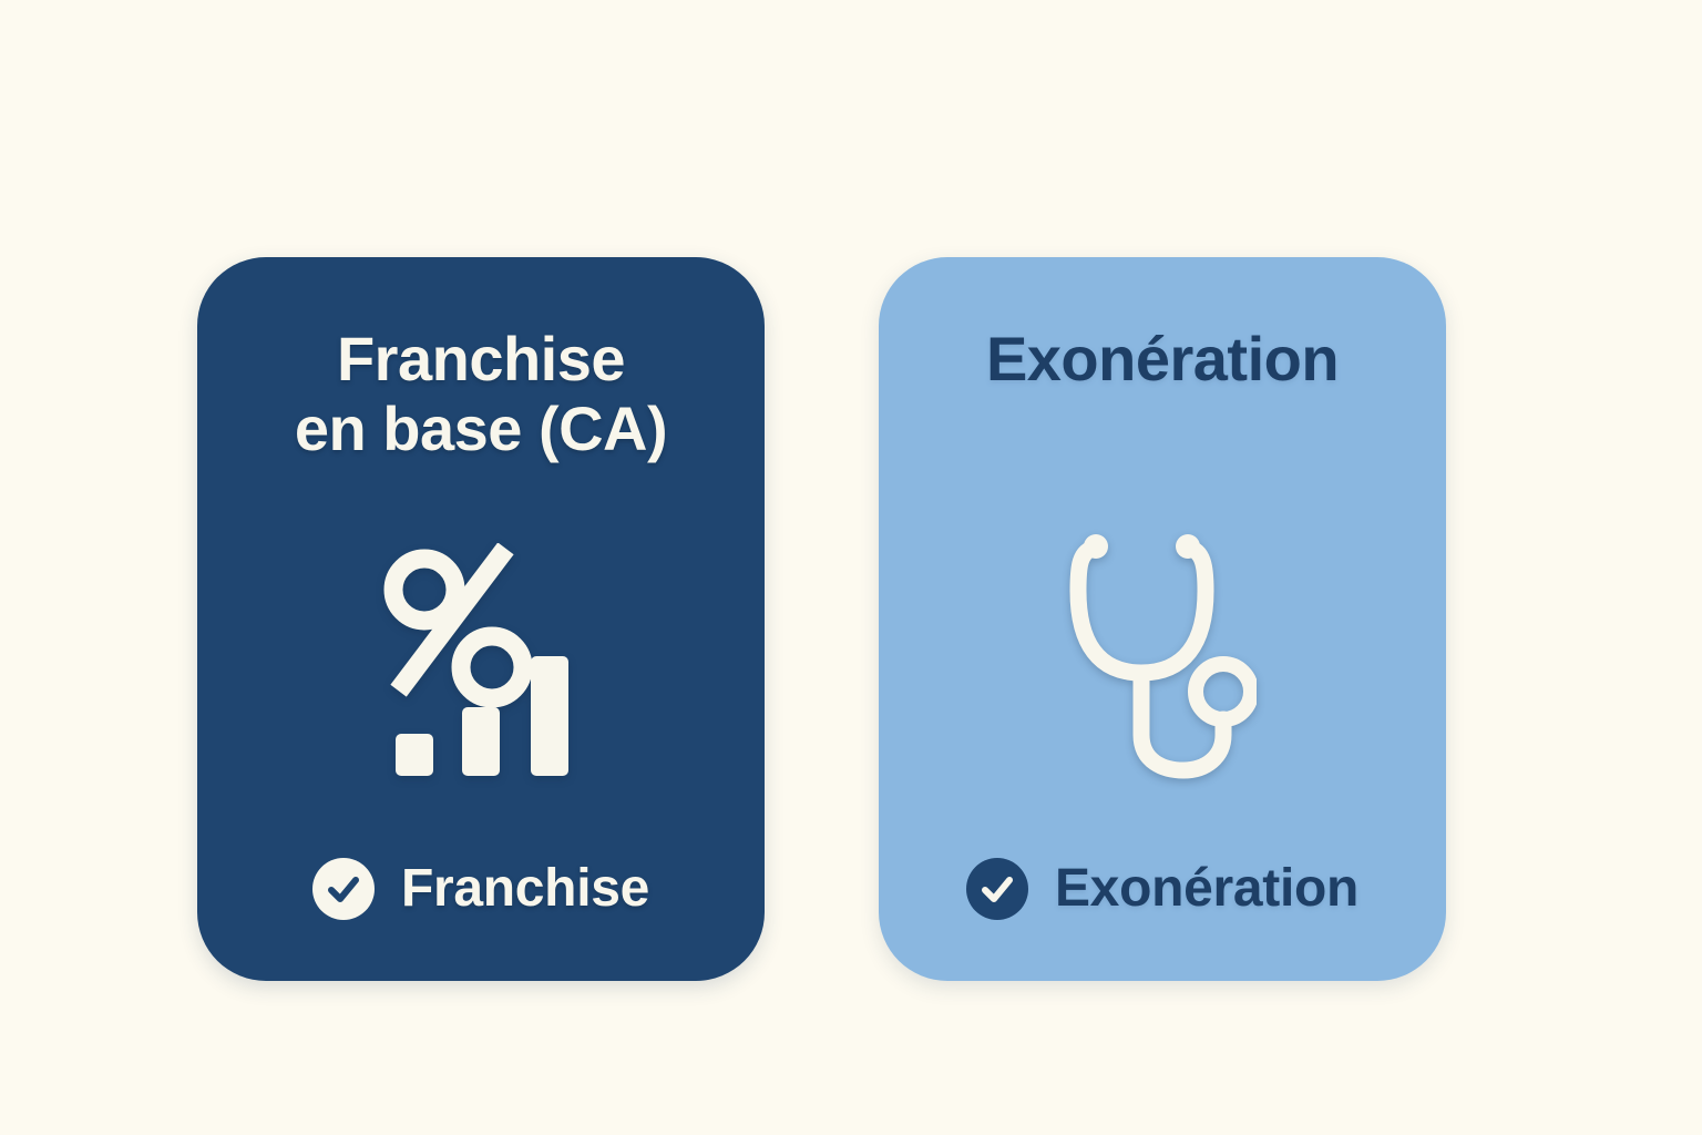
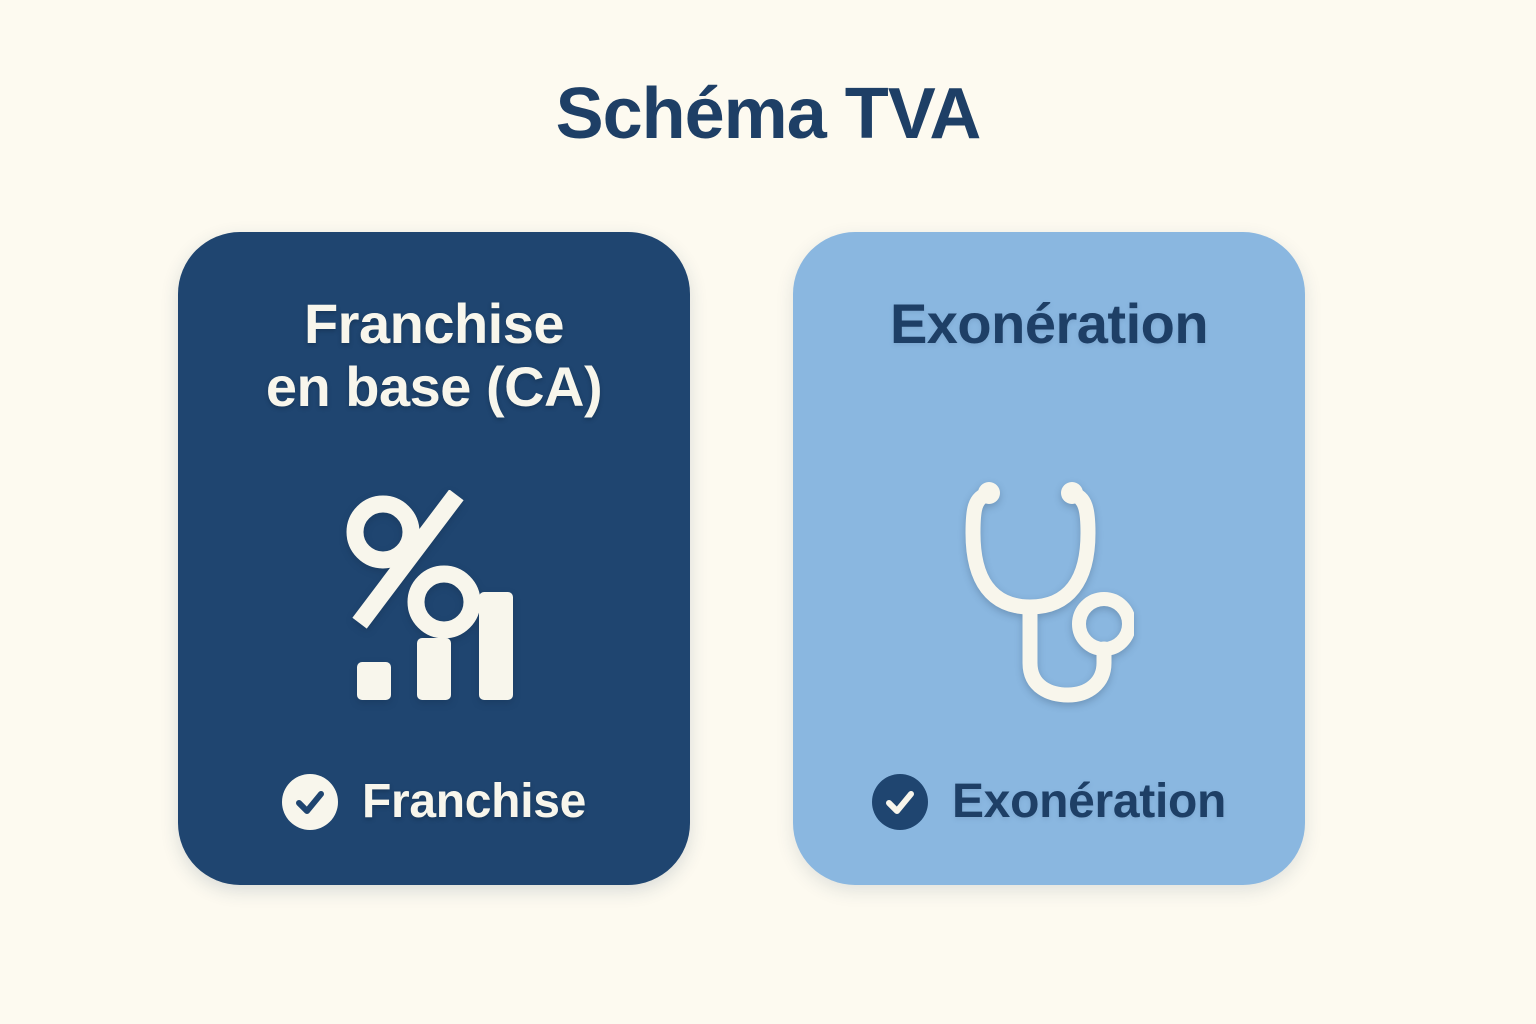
+ Schéma TVA
  Franchise
  en base (CA)
  Franchise
  Exonération
  Exonération
